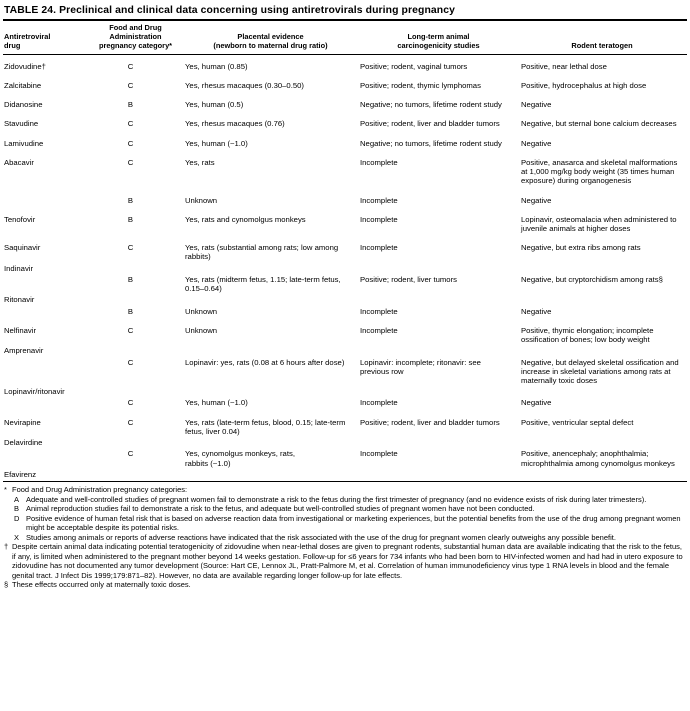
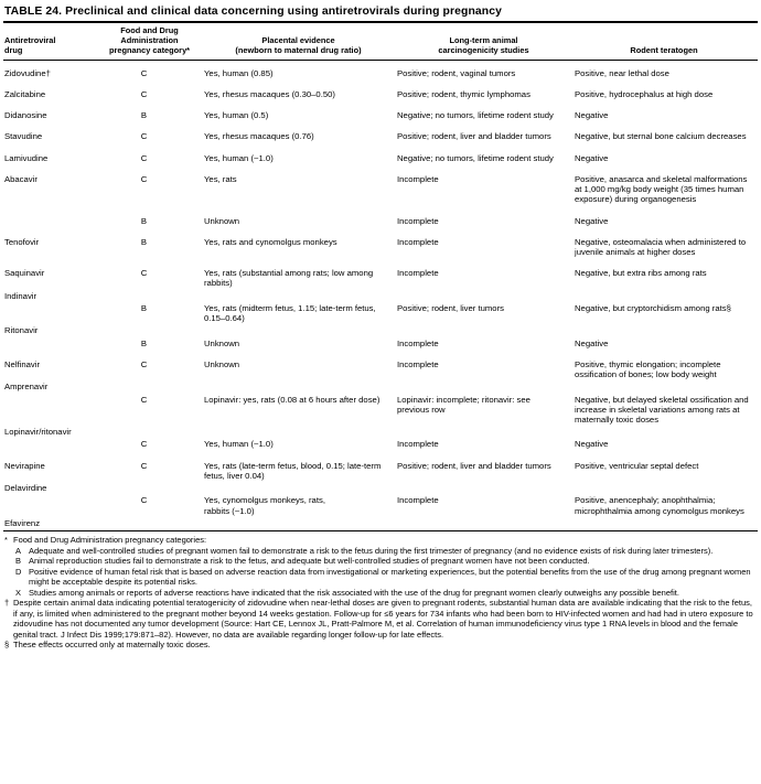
  TABLE 24. Preclinical and clinical data concerning using antiretrovirals during pregnancy
  Antiretroviral drug	Food and Drug Administration pregnancy category*	Placental evidence (newborn to maternal drug ratio)	Long-term animal carcinogenicity studies	Rodent teratogen
  Zidovudine†	C	Yes, human (0.85)	Positive; rodent, vaginal tumors	Positive, near lethal dose
  Zalcitabine	C	Yes, rhesus macaques (0.30–0.50)	Positive; rodent, thymic lymphomas	Positive, hydrocephalus at high dose
  Didanosine	B	Yes, human (0.5)	Negative; no tumors, lifetime rodent study	Negative
  Stavudine	C	Yes, rhesus macaques (0.76)	Positive; rodent, liver and bladder tumors	Negative, but sternal bone calcium decreases
  Lamivudine	C	Yes, human (~1.0)	Negative; no tumors, lifetime rodent study	Negative
  Abacavir	C	Yes, rats	Incomplete	Positive, anasarca and skeletal malformations at 1,000 mg/kg body weight (35 times human exposure) during organogenesis
  	B	Unknown	Incomplete	Negative
- Tenofovir	B	Yes, rats and cynomolgus monkeys	Incomplete	Lopinavir, osteomalacia when administered to juvenile animals at higher doses
+ Tenofovir	B	Yes, rats and cynomolgus monkeys	Incomplete	Negative, osteomalacia when administered to juvenile animals at higher doses
  Saquinavir	C	Yes, rats (substantial among rats; low among rabbits)	Incomplete	Negative, but extra ribs among rats
  Indinavir
  	B	Yes, rats (midterm fetus, 1.15; late-term fetus, 0.15–0.64)	Positive; rodent, liver tumors	Negative, but cryptorchidism among rats§
  Ritonavir
  	B	Unknown	Incomplete	Negative
  Nelfinavir	C	Unknown	Incomplete	Positive, thymic elongation; incomplete ossification of bones; low body weight
  Amprenavir
  	C	Lopinavir: yes, rats (0.08 at 6 hours after dose)	Lopinavir: incomplete; ritonavir: see previous row	Negative, but delayed skeletal ossification and increase in skeletal variations among rats at maternally toxic doses
  Lopinavir/ritonavir
  	C	Yes, human (~1.0)	Incomplete	Negative
  Nevirapine	C	Yes, rats (late-term fetus, blood, 0.15; late-term fetus, liver 0.04)	Positive; rodent, liver and bladder tumors	Positive, ventricular septal defect
  Delavirdine
  	C	Yes, cynomolgus monkeys, rats, rabbits (~1.0)	Incomplete	Positive, anencephaly; anophthalmia; microphthalmia among cynomolgus monkeys
  Efavirenz
  *
  Food and Drug Administration pregnancy categories:
  A
  Adequate and well-controlled studies of pregnant women fail to demonstrate a risk to the fetus during the first trimester of pregnancy (and no evidence exists of risk during later trimesters).
  B
  Animal reproduction studies fail to demonstrate a risk to the fetus, and adequate but well-controlled studies of pregnant women have not been conducted.
  D
  Positive evidence of human fetal risk that is based on adverse reaction data from investigational or marketing experiences, but the potential benefits from the use of the drug among pregnant women might be acceptable despite its potential risks.
  X
  Studies among animals or reports of adverse reactions have indicated that the risk associated with the use of the drug for pregnant women clearly outweighs any possible benefit.
  †
  Despite certain animal data indicating potential teratogenicity of zidovudine when near-lethal doses are given to pregnant rodents, substantial human data are available indicating that the risk to the fetus, if any, is limited when administered to the pregnant mother beyond 14 weeks gestation. Follow-up for ≤6 years for 734 infants who had been born to HIV-infected women and had had in utero exposure to zidovudine has not documented any tumor development (Source: Hart CE, Lennox JL, Pratt-Palmore M, et al. Correlation of human immunodeficiency virus type 1 RNA levels in blood and the female genital tract. J Infect Dis 1999;179:871–82). However, no data are available regarding longer follow-up for late effects.
  §
  These effects occurred only at maternally toxic doses.
